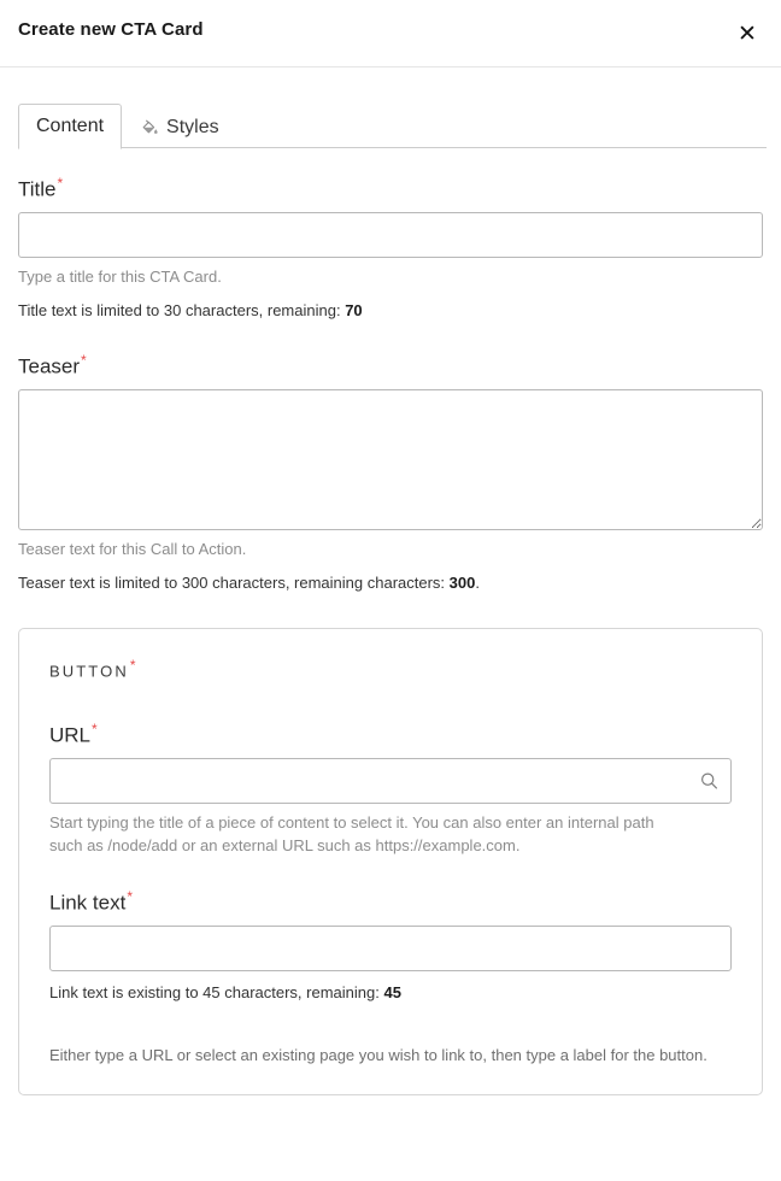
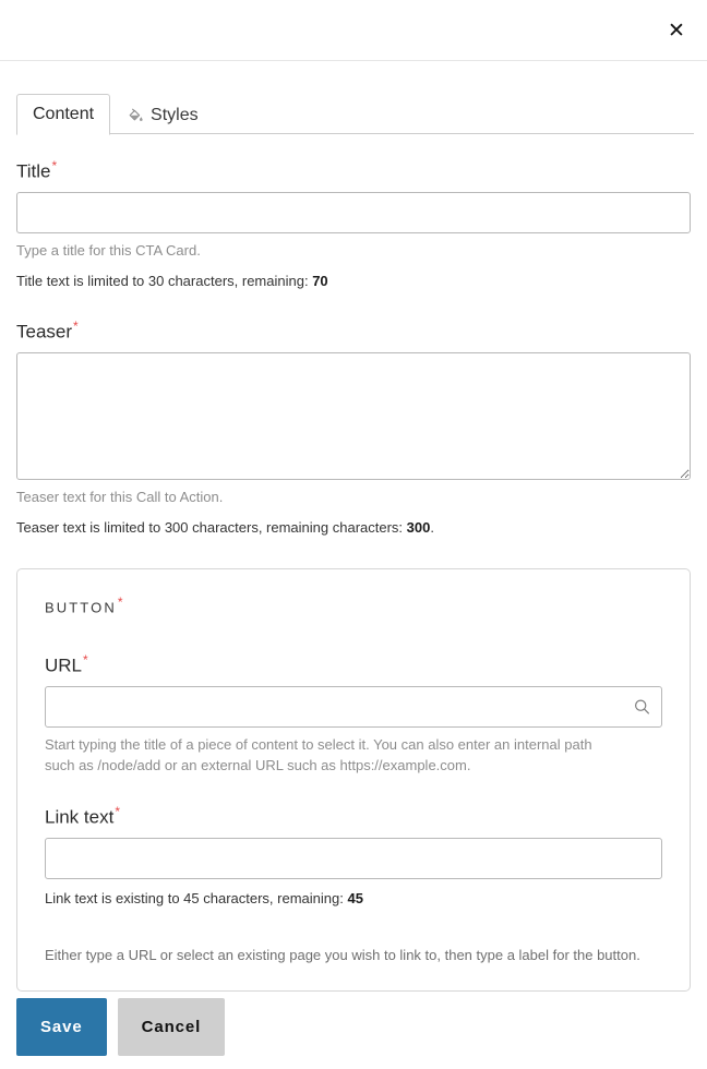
- Create new CTA Card
  ✕
  Content
  Styles
  Title*
  Type a title for this CTA Card.
  Title text is limited to 30 characters, remaining: 70
  Teaser*
  Teaser text for this Call to Action.
  Teaser text is limited to 300 characters, remaining characters: 300.
  BUTTON*
  URL*
  Start typing the title of a piece of content to select it. You can also enter an internal path such as /node/add or an external URL such as https://example.com.
  Link text*
  Link text is existing to 45 characters, remaining: 45
  Either type a URL or select an existing page you wish to link to, then type a label for the button.
+ Save
+ Cancel
